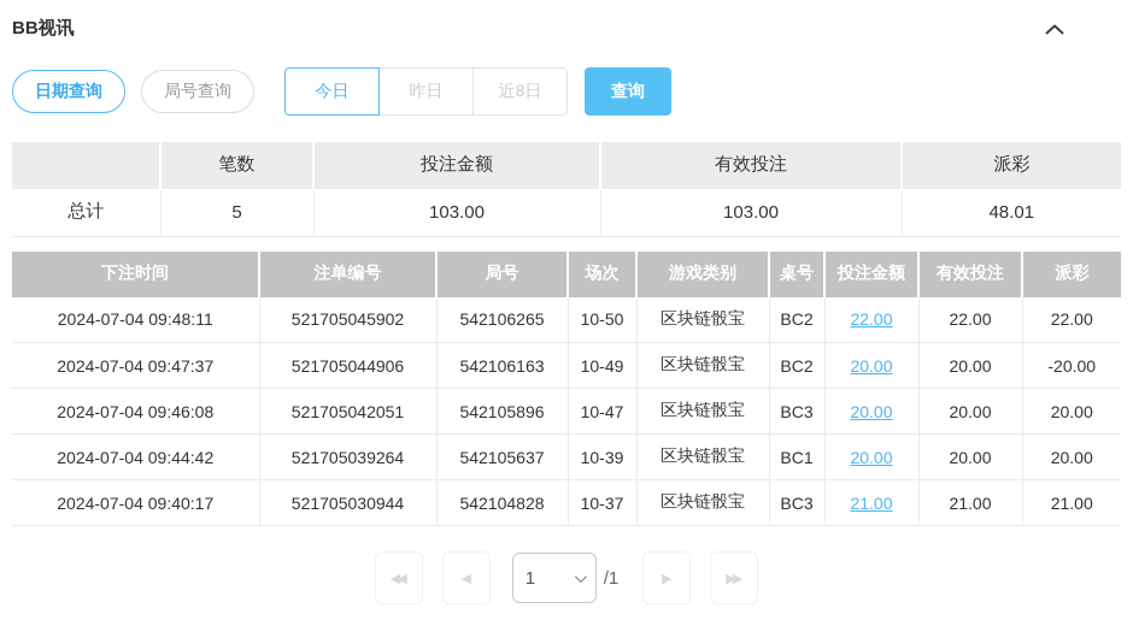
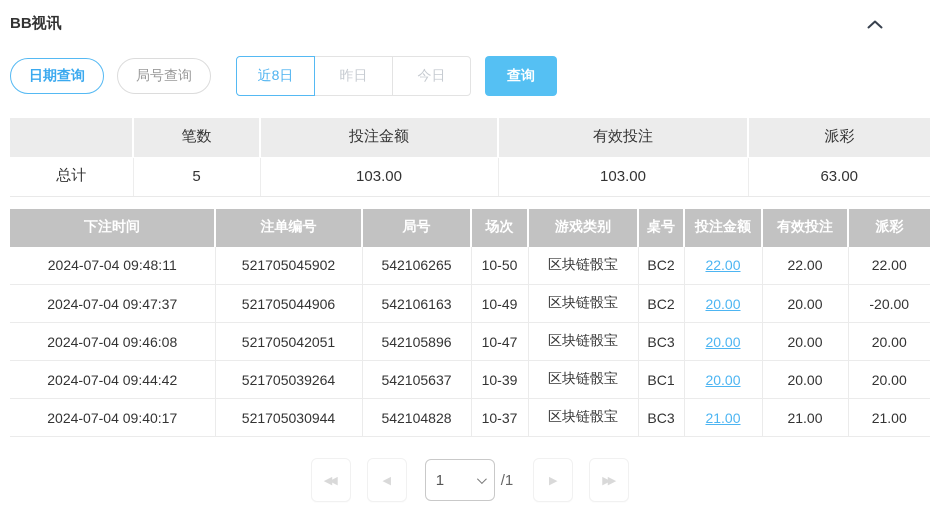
  BB视讯
  日期查询
  局号查询
- 今日
+ 近8日
  昨日
- 近8日
+ 今日
  查询
  	笔数	投注金额	有效投注	派彩
- 总计	5	103.00	103.00	48.01
+ 总计	5	103.00	103.00	63.00
  下注时间	注单编号	局号	场次	游戏类别	桌号	投注金额	有效投注	派彩
  2024-07-04 09:48:11	521705045902	542106265	10-50	区块链骰宝	BC2	22.00	22.00	22.00
  2024-07-04 09:47:37	521705044906	542106163	10-49	区块链骰宝	BC2	20.00	20.00	-20.00
  2024-07-04 09:46:08	521705042051	542105896	10-47	区块链骰宝	BC3	20.00	20.00	20.00
  2024-07-04 09:44:42	521705039264	542105637	10-39	区块链骰宝	BC1	20.00	20.00	20.00
  2024-07-04 09:40:17	521705030944	542104828	10-37	区块链骰宝	BC3	21.00	21.00	21.00
  ◀◀
  ◀
  1
  /1
  ▶
  ▶▶
